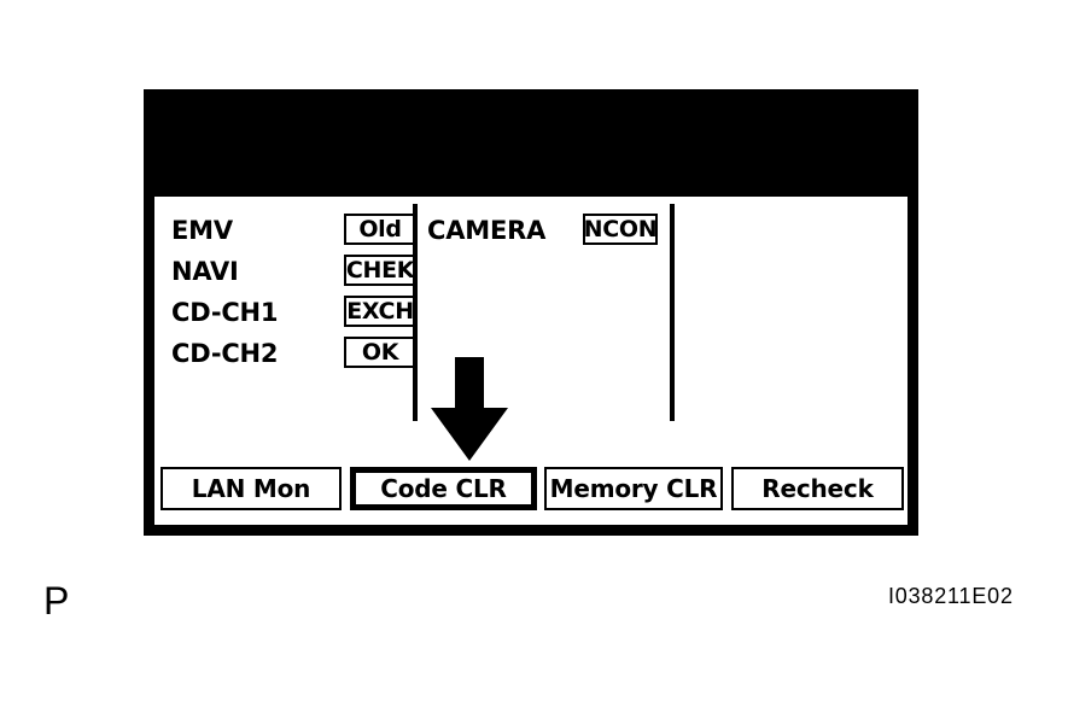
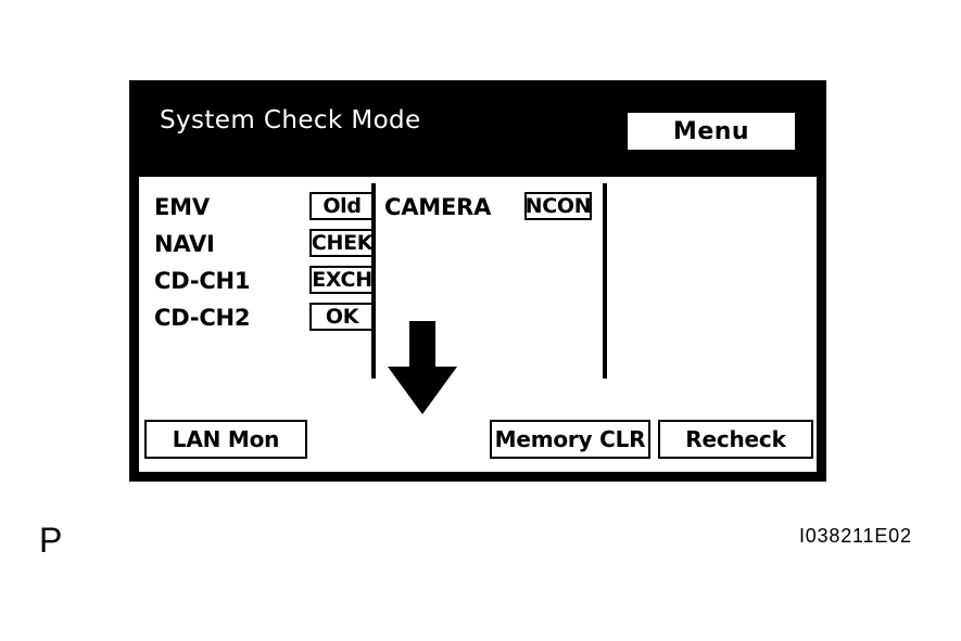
+ System Check Mode
+ Menu
  EMV
  Old
  NAVI
  CHEK
  CD-CH1
  EXCH
  CD-CH2
  OK
  CAMERA
  NCON
  LAN Mon
- Code CLR
  Memory CLR
  Recheck
  P
  I038211E02
